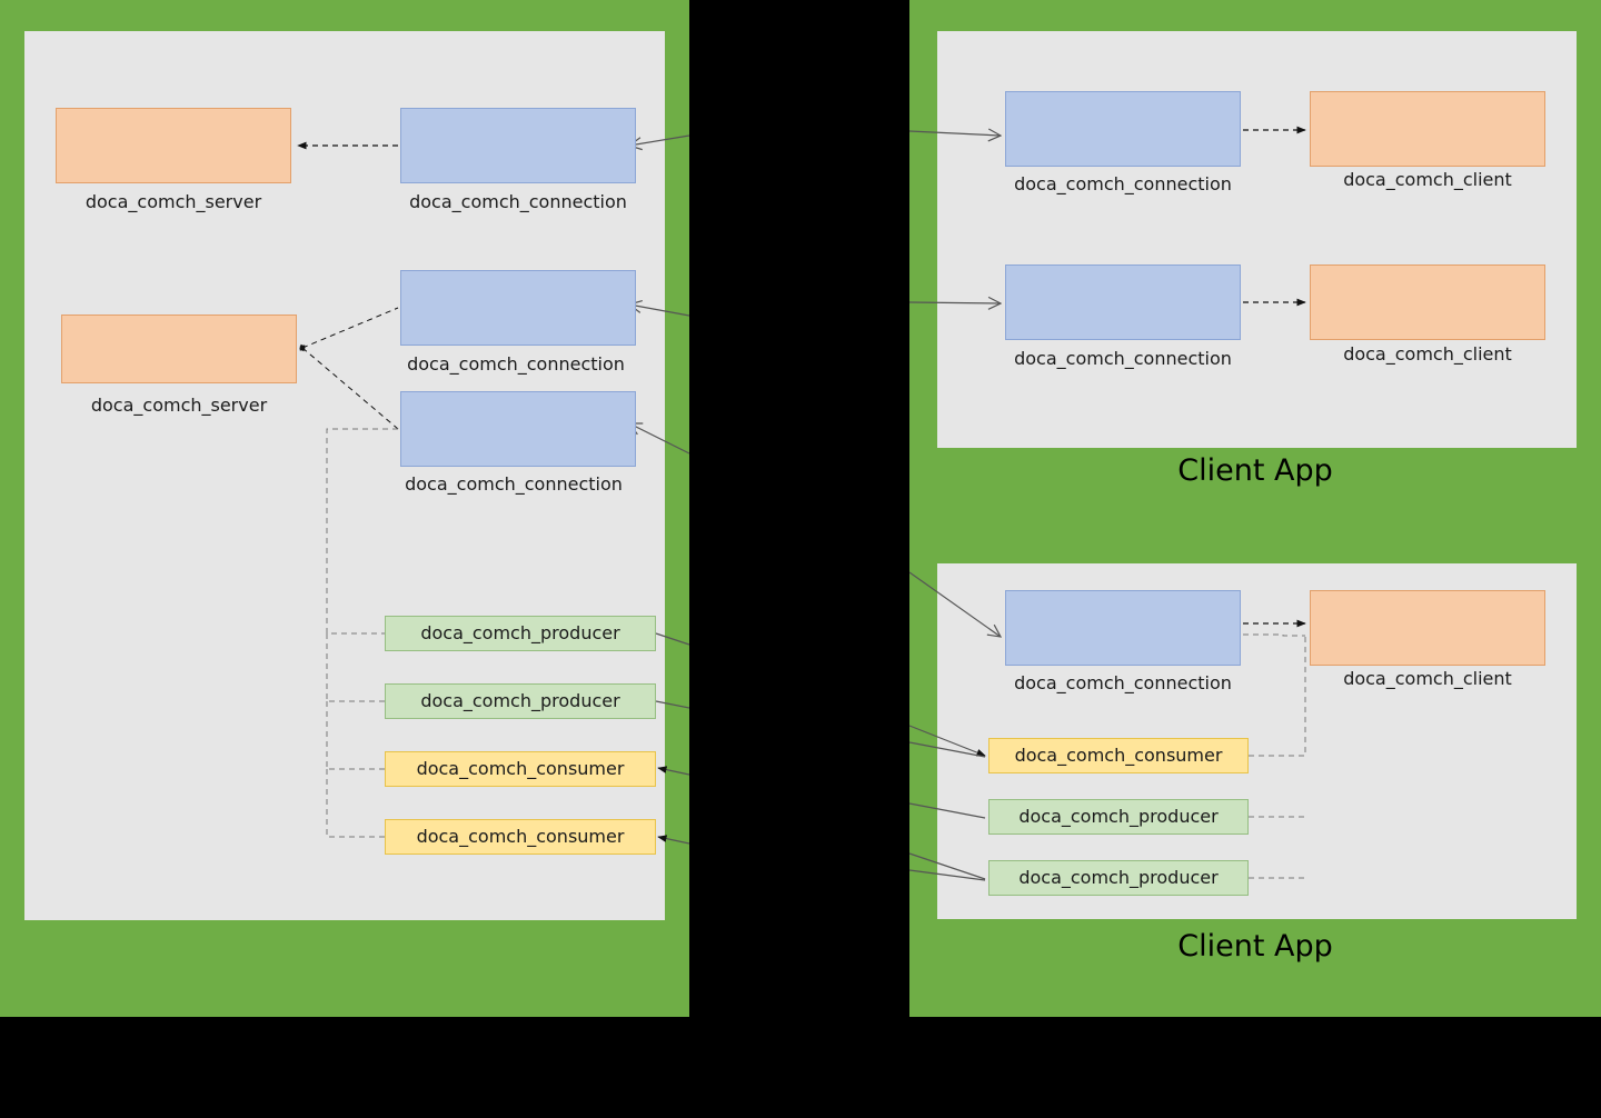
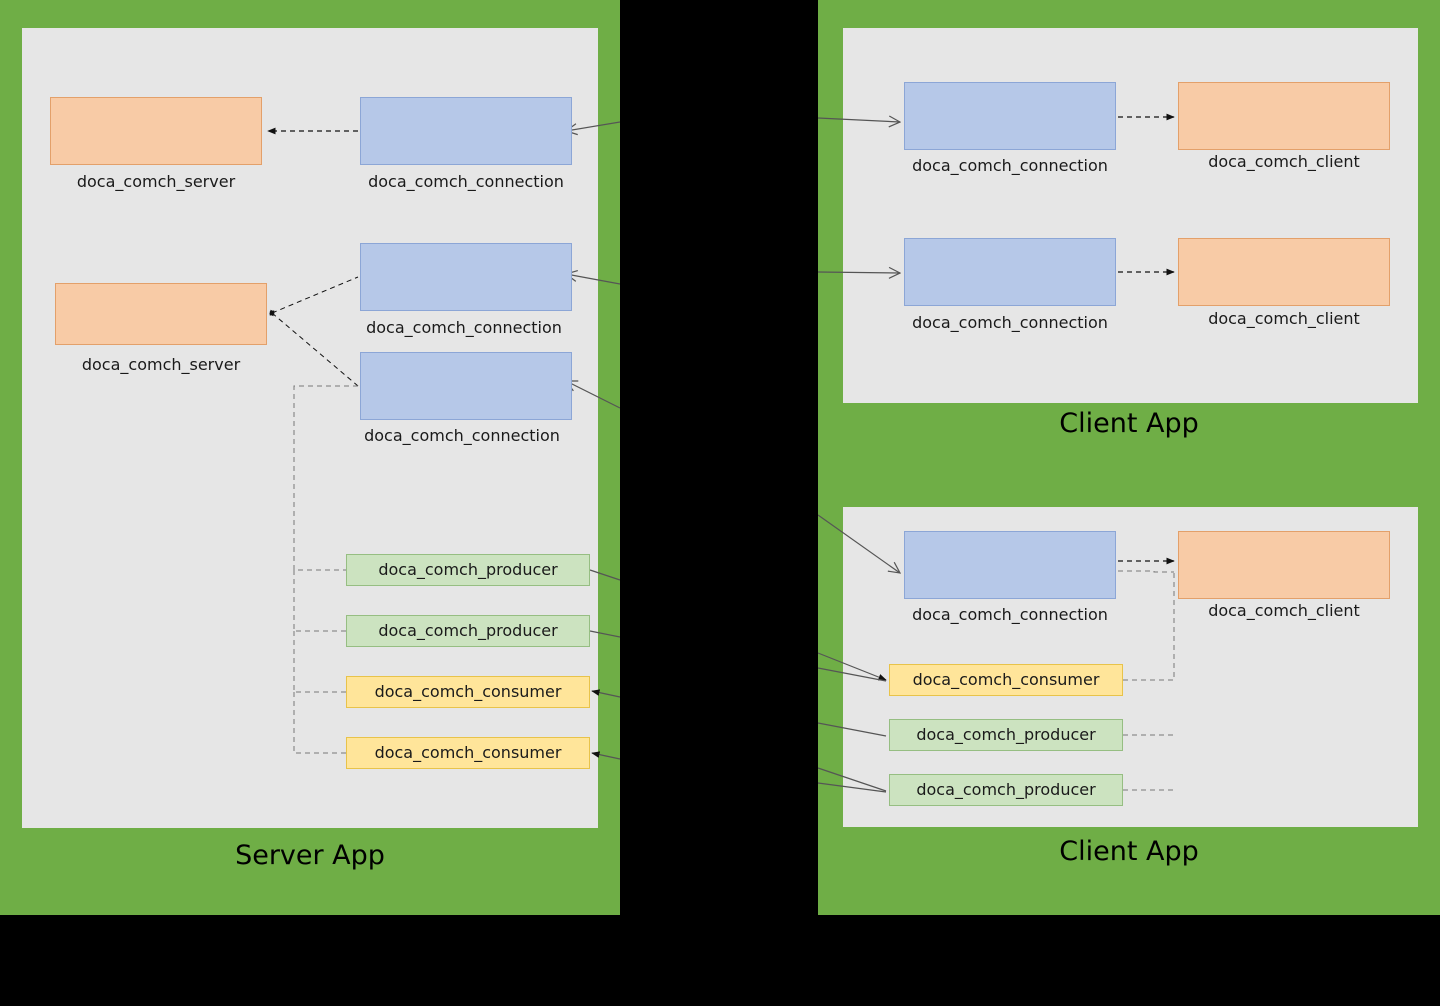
  doca_comch_server
  doca_comch_connection
  doca_comch_server
  doca_comch_connection
  doca_comch_connection
  doca_comch_producer
  doca_comch_producer
  doca_comch_consumer
  doca_comch_consumer
  doca_comch_connection
  doca_comch_client
  doca_comch_connection
  doca_comch_client
  doca_comch_connection
  doca_comch_client
  doca_comch_consumer
  doca_comch_producer
  doca_comch_producer
+ Server App
  Client App
  Client App
